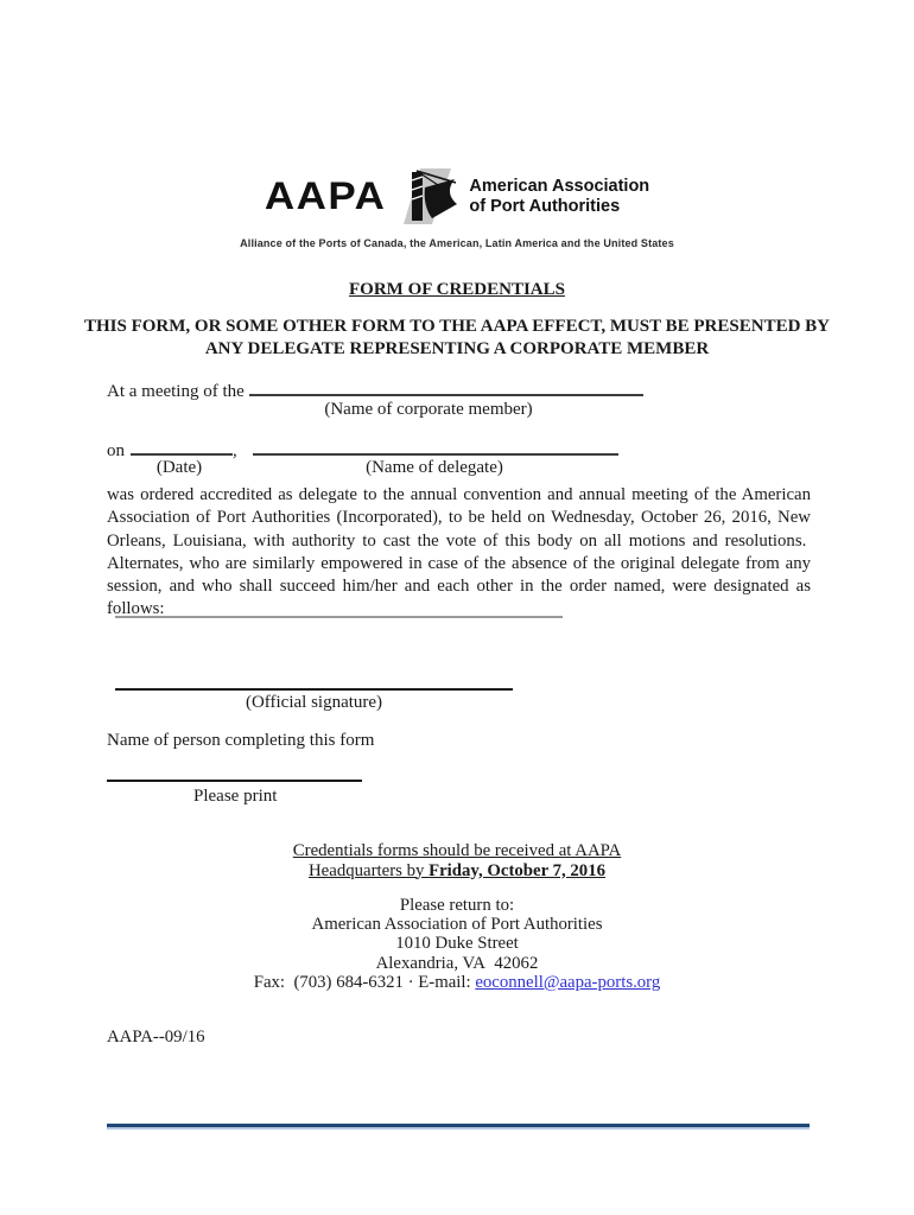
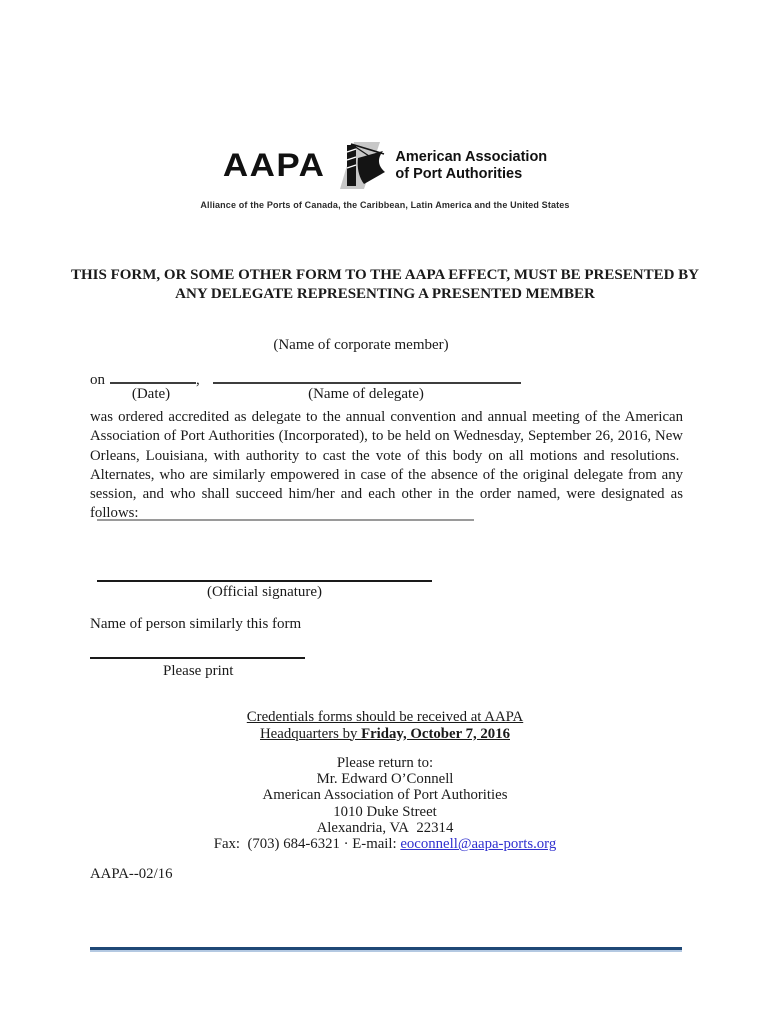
  AAPA
  American Association
  of Port Authorities
- Alliance of the Ports of Canada, the American, Latin America and the United States
+ Alliance of the Ports of Canada, the Caribbean, Latin America and the United States
- FORM OF CREDENTIALS
  THIS FORM, OR SOME OTHER FORM TO THE AAPA EFFECT, MUST BE PRESENTED BY
- ANY DELEGATE REPRESENTING A CORPORATE MEMBER
+ ANY DELEGATE REPRESENTING A PRESENTED MEMBER
- At a meeting of the
  (Name of corporate member)
  on ,
  (Date)
  (Name of delegate)
- was ordered accredited as delegate to the annual convention and annual meeting of the American Association of Port Authorities (Incorporated), to be held on Wednesday, October 26, 2016, New Orleans, Louisiana, with authority to cast the vote of this body on all motions and resolutions. Alternates, who are similarly empowered in case of the absence of the original delegate from any session, and who shall succeed him/her and each other in the order named, were designated as follows:
+ was ordered accredited as delegate to the annual convention and annual meeting of the American Association of Port Authorities (Incorporated), to be held on Wednesday, September 26, 2016, New Orleans, Louisiana, with authority to cast the vote of this body on all motions and resolutions. Alternates, who are similarly empowered in case of the absence of the original delegate from any session, and who shall succeed him/her and each other in the order named, were designated as follows:
  (Official signature)
- Name of person completing this form
+ Name of person similarly this form
  Please print
  Credentials forms should be received at AAPA
  Headquarters by Friday, October 7, 2016
  Please return to:
+ Mr. Edward O’Connell
  American Association of Port Authorities
  1010 Duke Street
- Alexandria, VA 42062
+ Alexandria, VA 22314
  Fax: (703) 684-6321 · E-mail: eoconnell@aapa-ports.org
- AAPA--09/16
+ AAPA--02/16
